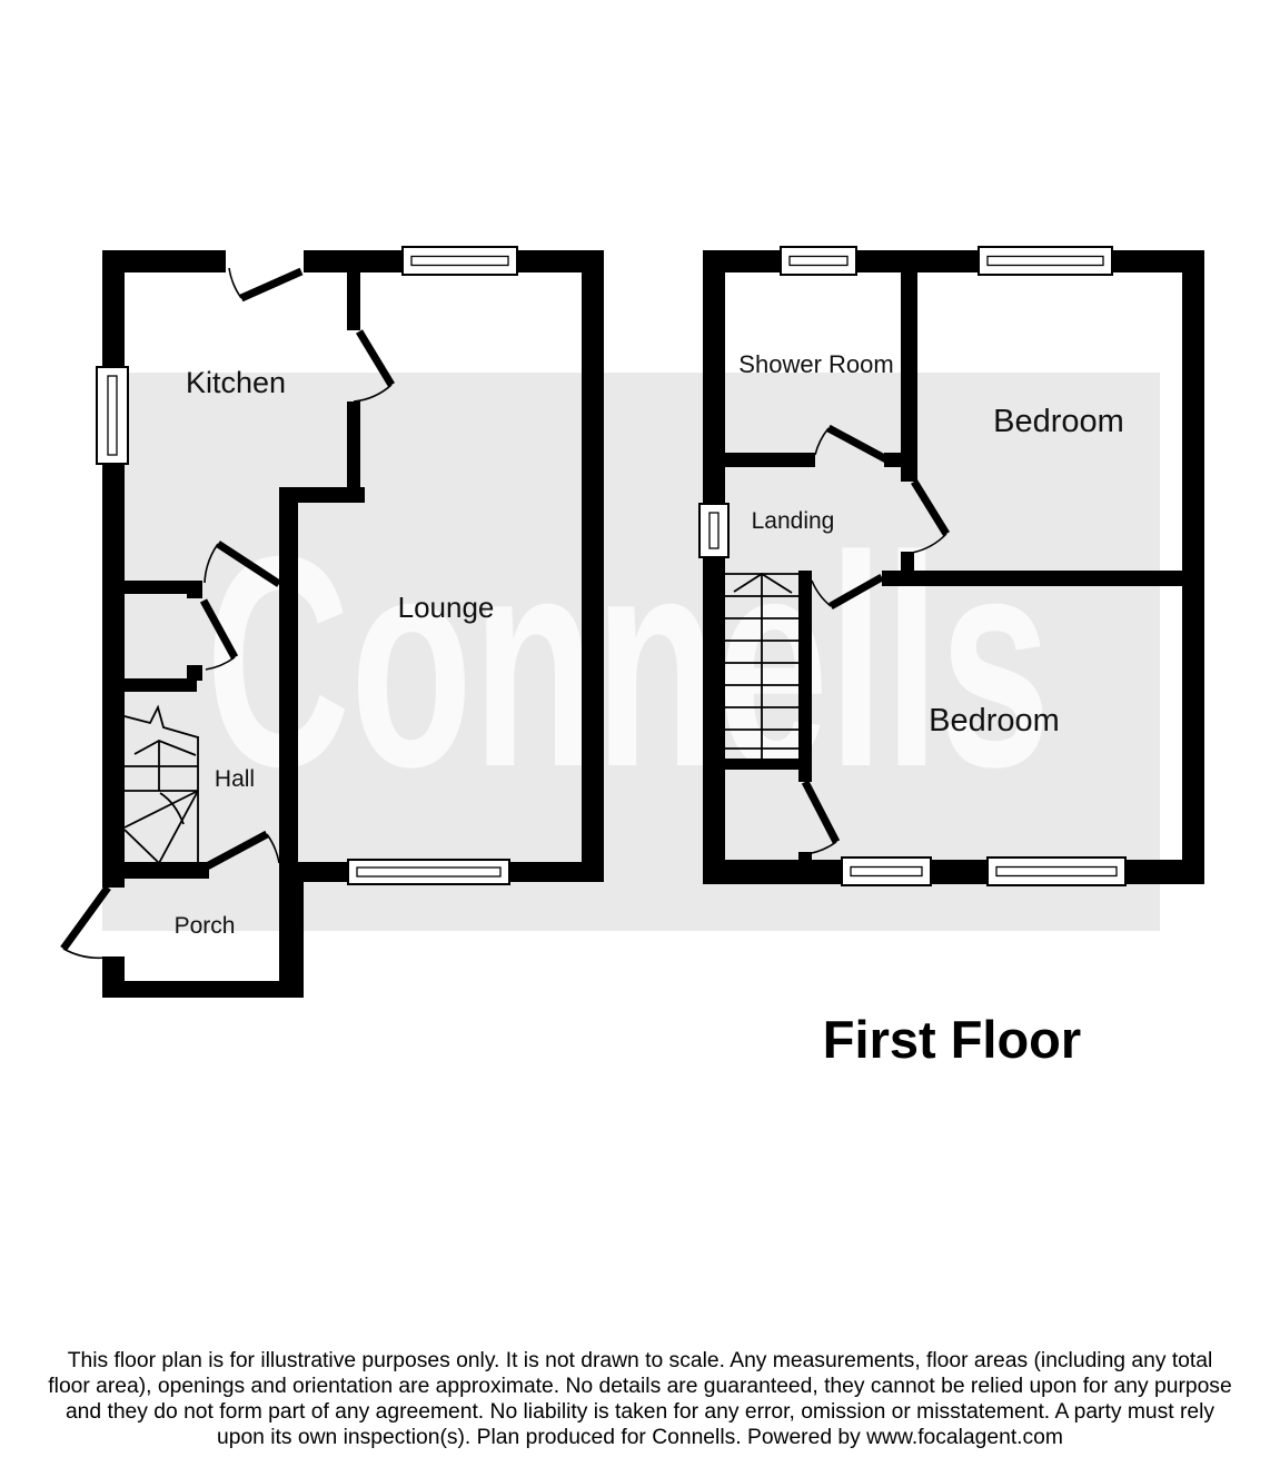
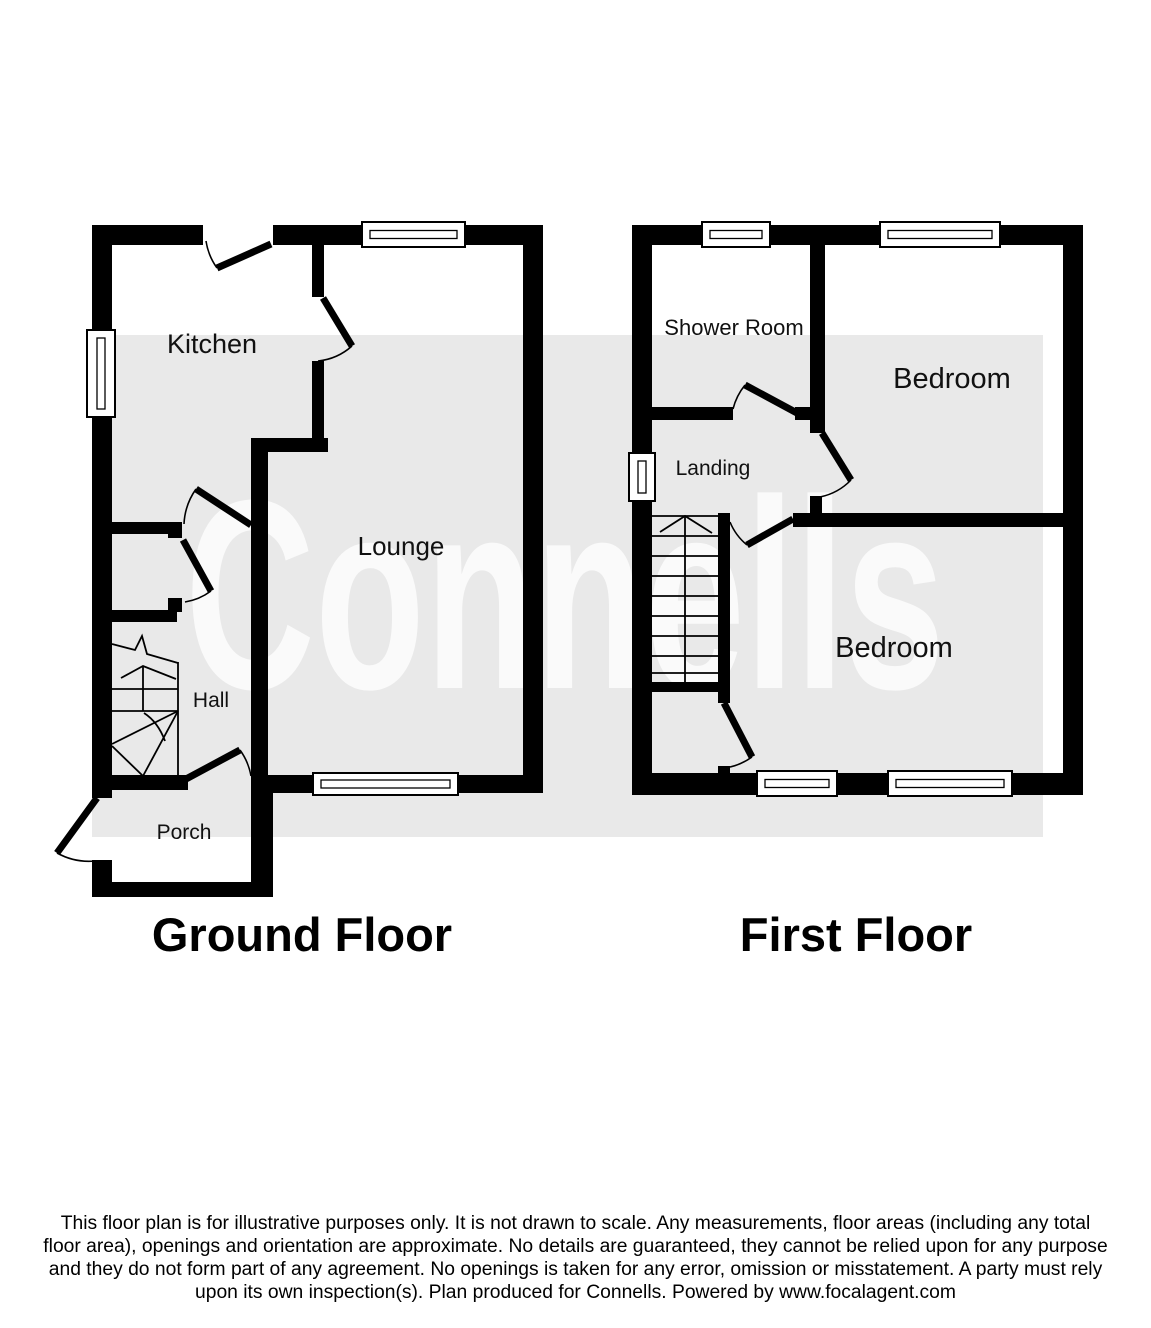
  Connells
  Kitchen
  Lounge
  Hall
  Porch
+ Ground Floor
  Shower Room
  Bedroom
  Landing
  Bedroom
  First Floor
- This floor plan is for illustrative purposes only. It is not drawn to scale. Any measurements, floor areas (including any total floor area), openings and orientation are approximate. No details are guaranteed, they cannot be relied upon for any purpose and they do not form part of any agreement. No liability is taken for any error, omission or misstatement. A party must rely upon its own inspection(s). Plan produced for Connells. Powered by www.focalagent.com
+ This floor plan is for illustrative purposes only. It is not drawn to scale. Any measurements, floor areas (including any total floor area), openings and orientation are approximate. No details are guaranteed, they cannot be relied upon for any purpose and they do not form part of any agreement. No openings is taken for any error, omission or misstatement. A party must rely upon its own inspection(s). Plan produced for Connells. Powered by www.focalagent.com
